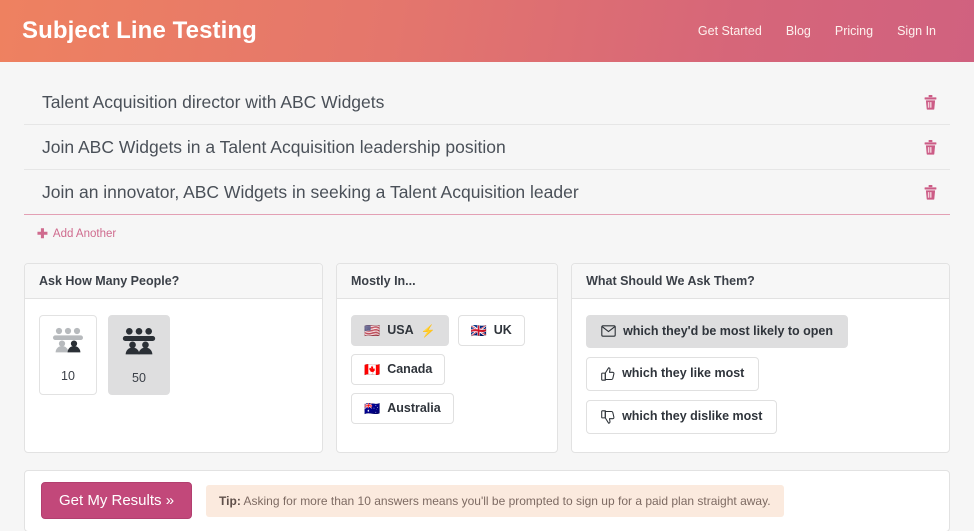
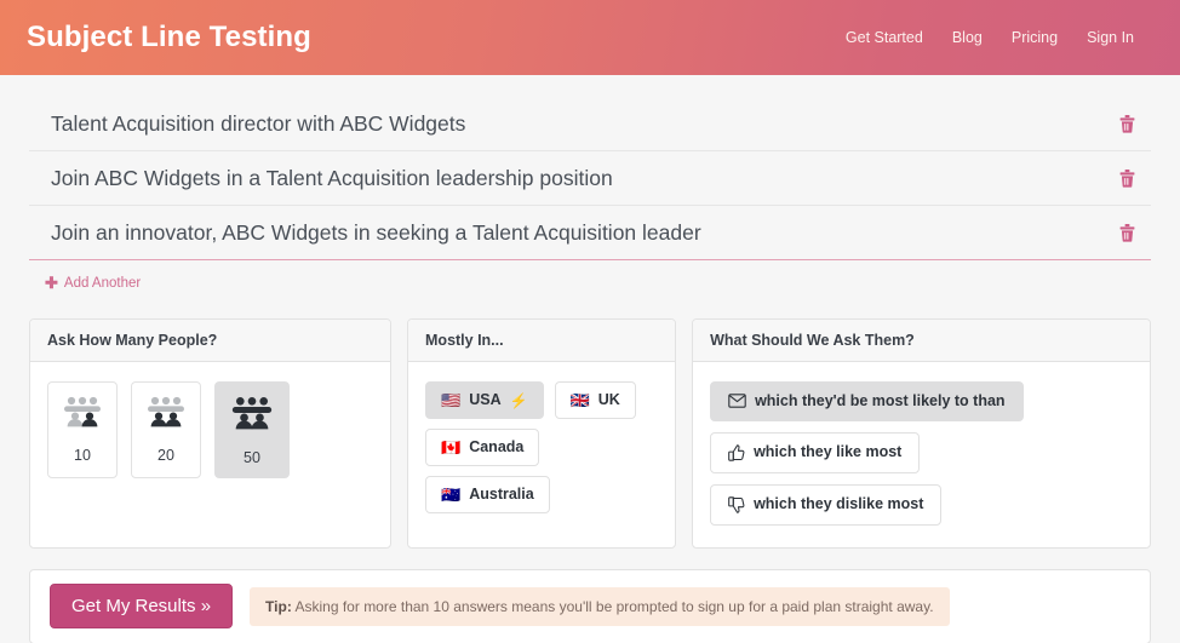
  Subject Line Testing
  Get Started
  Blog
  Pricing
  Sign In
  Talent Acquisition director with ABC Widgets
  Join ABC Widgets in a Talent Acquisition leadership position
  Join an innovator, ABC Widgets in seeking a Talent Acquisition leader
  ✚
  Add Another
  Ask How Many People?
  10
+ 20
  50
  Mostly In...
  🇺🇸
  USA
  ⚡
  🇬🇧
  UK
  🇨🇦
  Canada
  🇦🇺
  Australia
  What Should We Ask Them?
- which they'd be most likely to open
+ which they'd be most likely to than
  which they like most
  which they dislike most
  Get My Results »
  Tip: Asking for more than 10 answers means you'll be prompted to sign up for a paid plan straight away.
